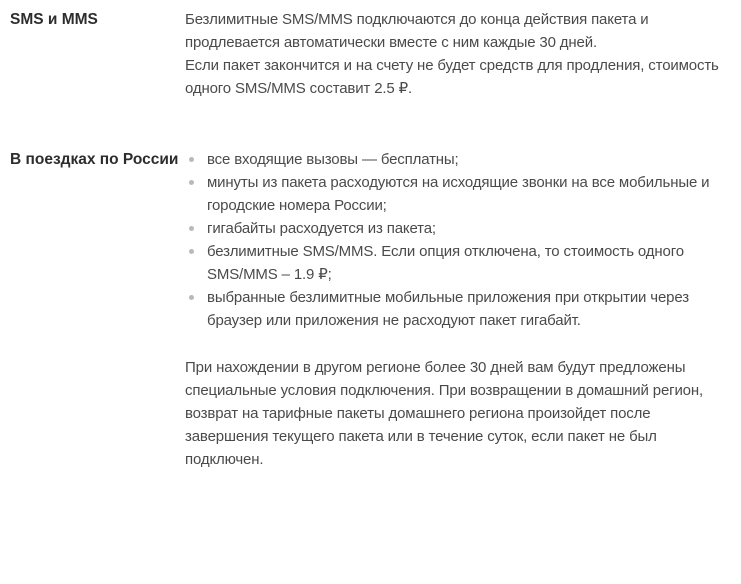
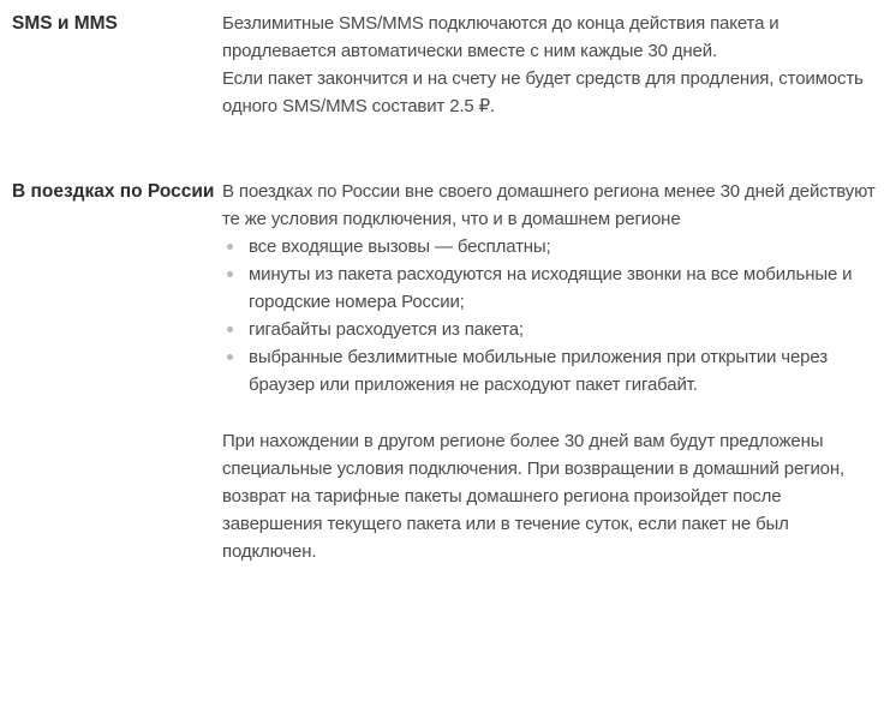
  SMS и MMS
  Безлимитные SMS/MMS подключаются до конца действия пакета и продлевается автоматически вместе с ним каждые 30 дней.
  Если пакет закончится и на счету не будет средств для продления, стоимость одного SMS/MMS составит 2.5 ₽.
  В поездках по России
+ В поездках по России вне своего домашнего региона менее 30 дней действуют те же условия подключения, что и в домашнем регионе
  все входящие вызовы — бесплатны;
  минуты из пакета расходуются на исходящие звонки на все мобильные и городские номера России;
  гигабайты расходуется из пакета;
- безлимитные SMS/MMS. Если опция отключена, то стоимость одного SMS/MMS – 1.9 ₽;
  выбранные безлимитные мобильные приложения при открытии через браузер или приложения не расходуют пакет гигабайт.
  При нахождении в другом регионе более 30 дней вам будут предложены специальные условия подключения. При возвращении в домашний регион, возврат на тарифные пакеты домашнего региона произойдет после завершения текущего пакета или в течение суток, если пакет не был подключен.
